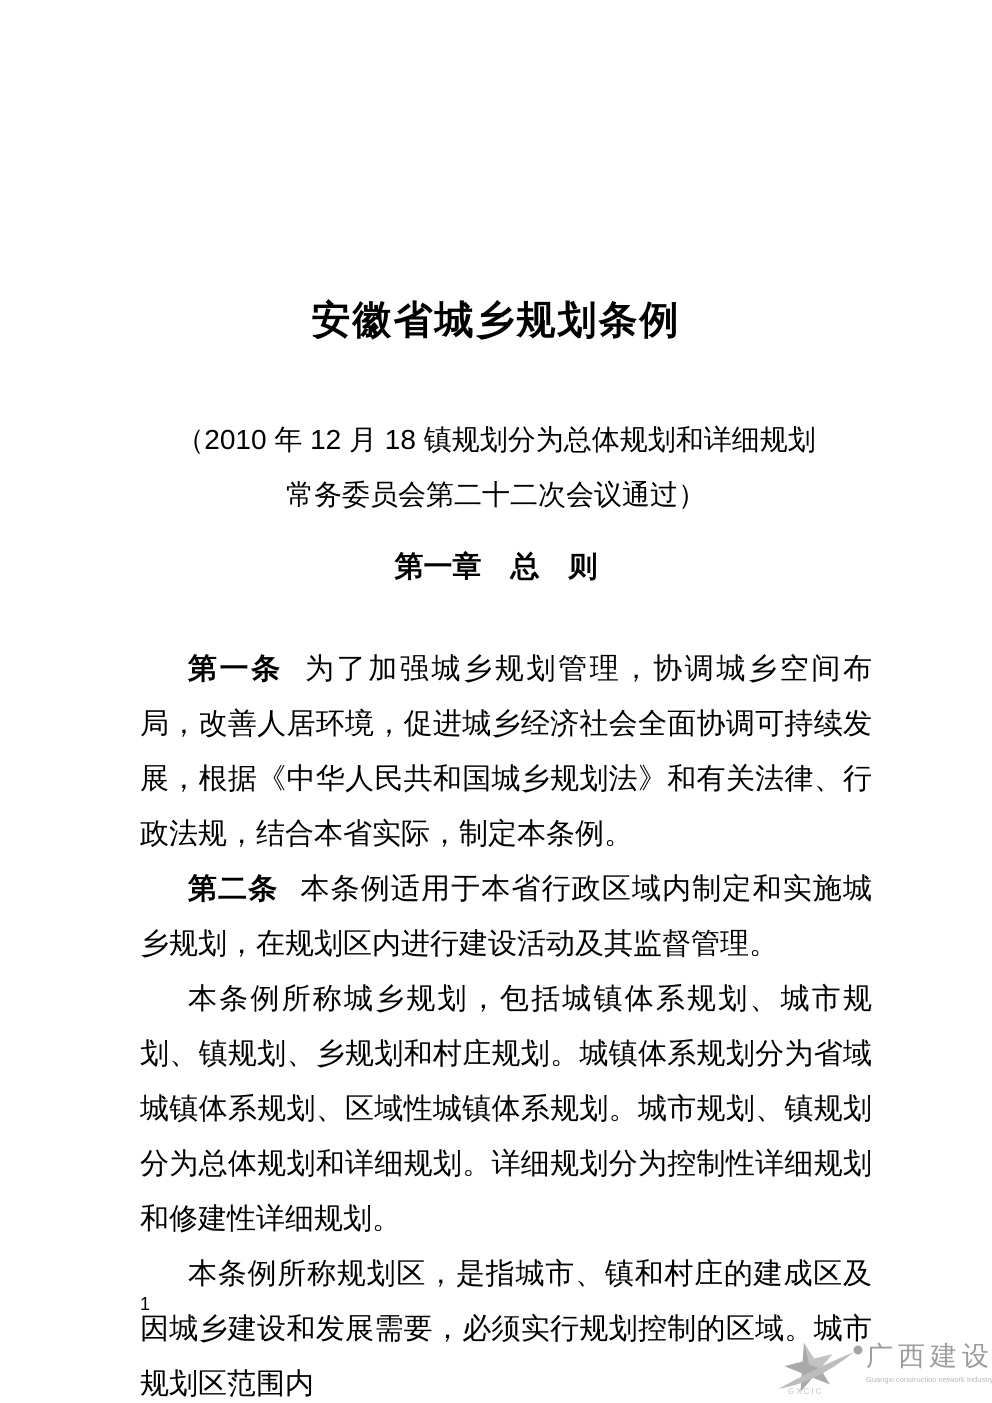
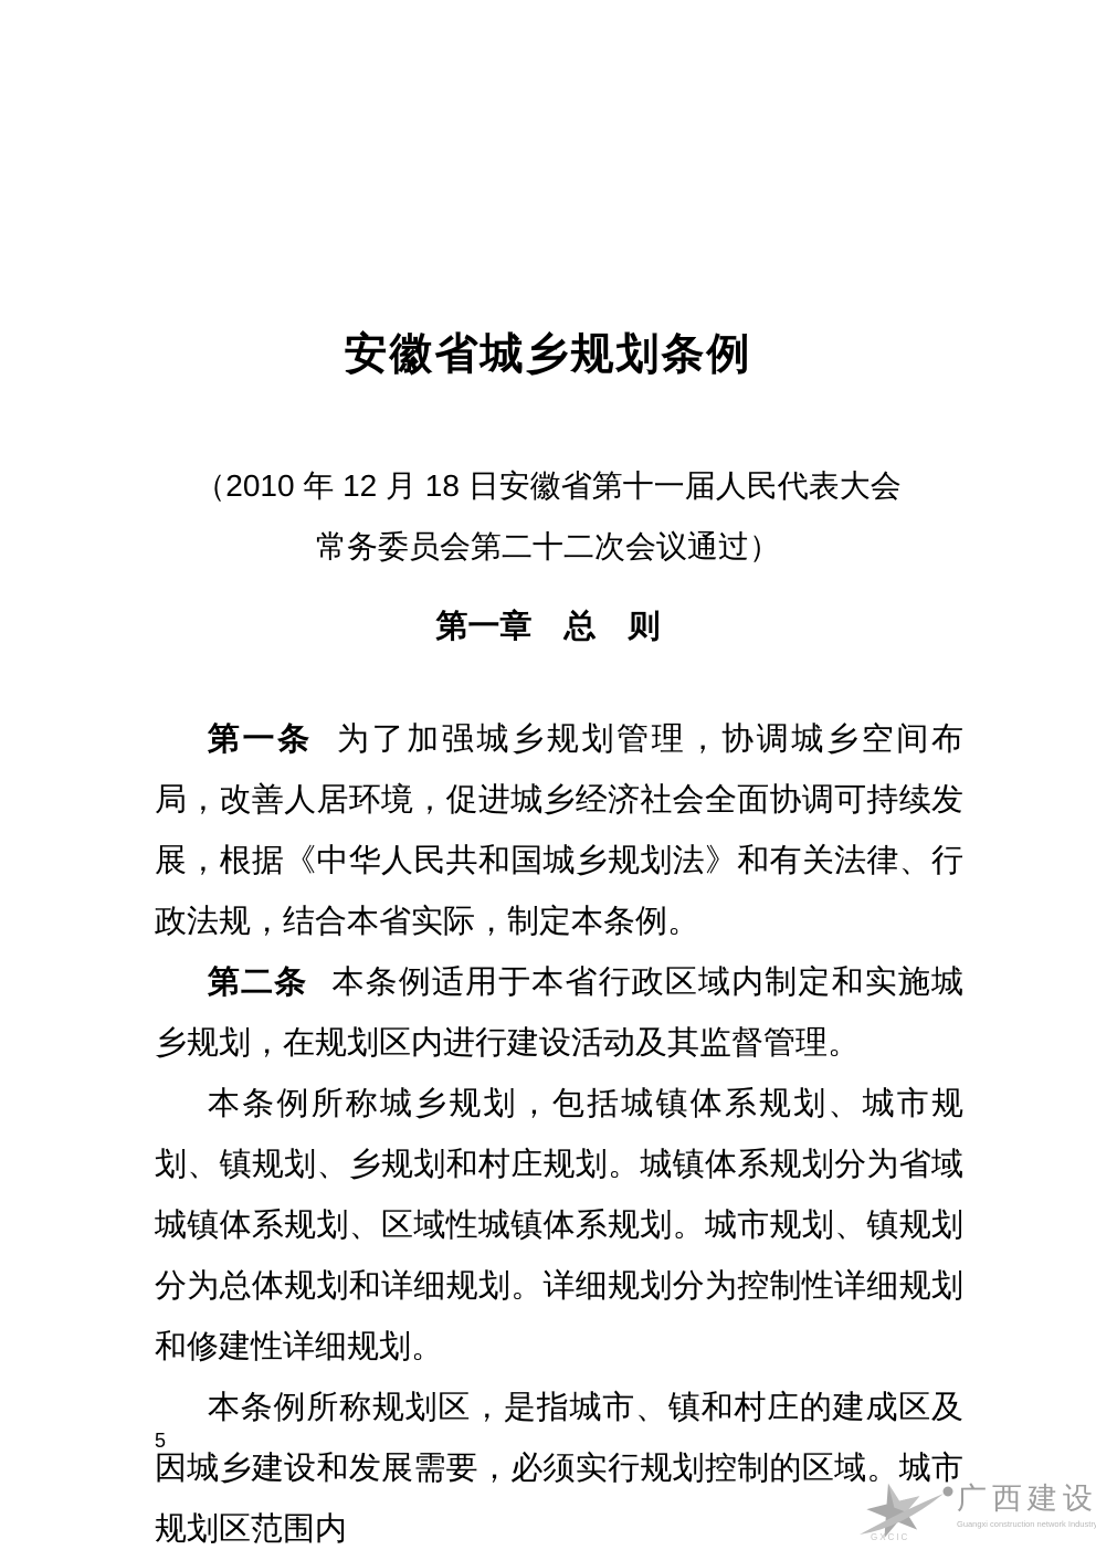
  安徽省城乡规划条例
- （2010 年 12 月 18 镇规划分为总体规划和详细规划
+ （2010 年 12 月 18 日安徽省第十一届人民代表大会
  常务委员会第二十二次会议通过）
  第一章 总 则
  第一条 为了加强城乡规划管理，协调城乡空间布局，改善人居环境，促进城乡经济社会全面协调可持续发展，根据《中华人民共和国城乡规划法》和有关法律、行政法规，结合本省实际，制定本条例。
  第二条 本条例适用于本省行政区域内制定和实施城乡规划，在规划区内进行建设活动及其监督管理。
  本条例所称城乡规划，包括城镇体系规划、城市规划、镇规划、乡规划和村庄规划。城镇体系规划分为省域城镇体系规划、区域性城镇体系规划。城市规划、镇规划分为总体规划和详细规划。详细规划分为控制性详细规划和修建性详细规划。
  本条例所称规划区，是指城市、镇和村庄的建成区及因城乡建设和发展需要，必须实行规划控制的区域。城市规划区范围内
- 1
+ 5
  GXCIC
  广西建设
  Guangxi construction network Industr
